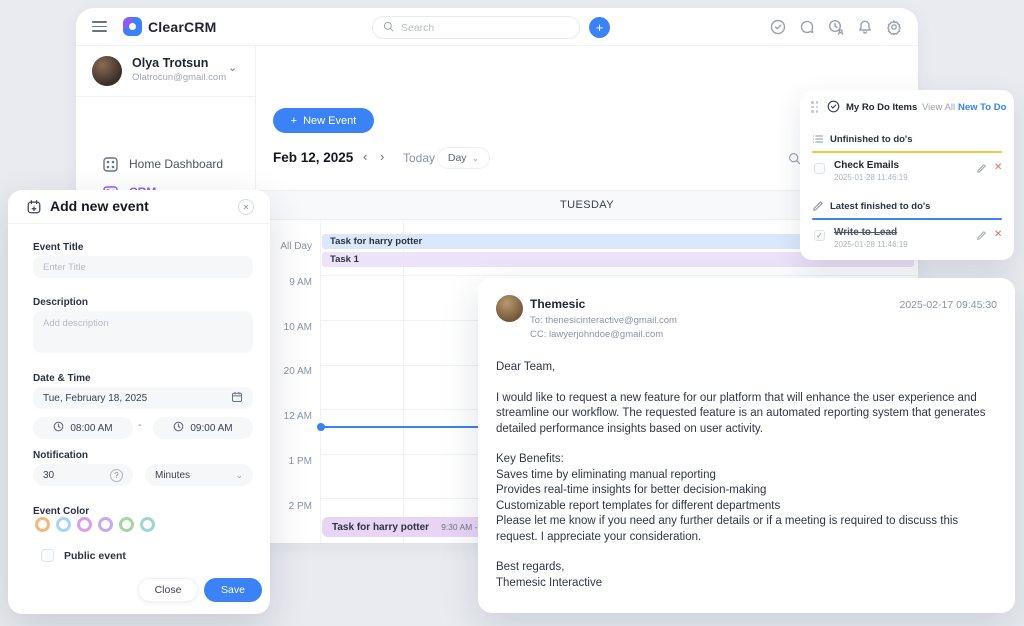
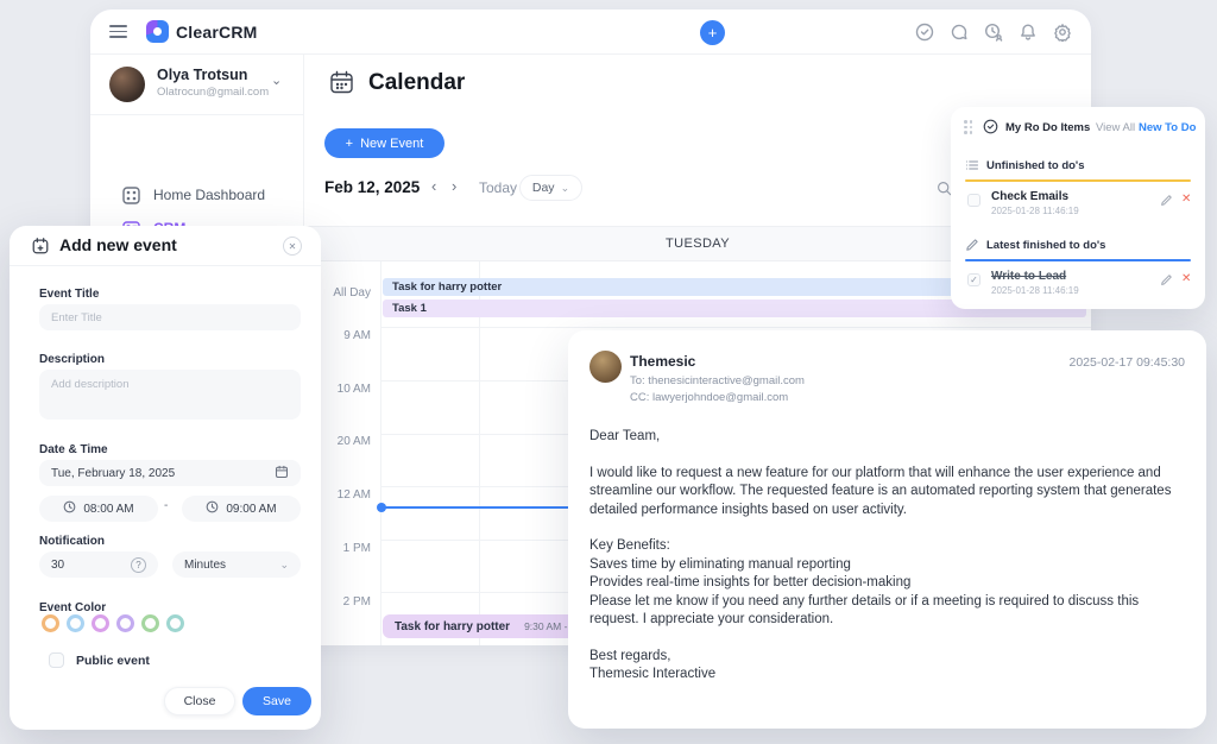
  ClearCRM
- Search
  +
  Olya Trotsun
  Olatrocun@gmail.com
  ⌄
  Home Dashboard
+ Calendar
  +
  New Event
  Feb 12, 2025
  ‹
  ›
  Today
  Day
  ⌄
  TUESDAY
  All Day
  9 AM
  10 AM
  20 AM
  12 AM
  1 PM
  2 PM
  Task for harry potter
  Task 1
  Task for harry potter
  My Ro Do Items
  View All
  New To Do
  Unfinished to do's
  Check Emails
  2025-01-28 11:46:19
  ✕
  Latest finished to do's
  ✓
  Write to Lead
  2025-01-28 11:46:19
  ✕
  Add new event
  ✕
  Event Title
  Enter Title
  Description
  Add description
  Date & Time
  Tue, February 18, 2025
  08:00 AM
  -
  09:00 AM
  Notification
  30
  ?
  Minutes
  ⌄
  Event Color
  Public event
  Close
  Save
  Themesic
  To: thenesicinteractive@gmail.com
  CC: lawyerjohndoe@gmail.com
  2025-02-17 09:45:30
  Dear Team,
  I would like to request a new feature for our platform that will enhance the user experience and streamline our workflow. The requested feature is an automated reporting system that generates detailed performance insights based on user activity.
  Key Benefits:
  Saves time by eliminating manual reporting
  Provides real-time insights for better decision-making
- Customizable report templates for different departments
  Please let me know if you need any further details or if a meeting is required to discuss this request. I appreciate your consideration.
  Best regards,
  Themesic Interactive
